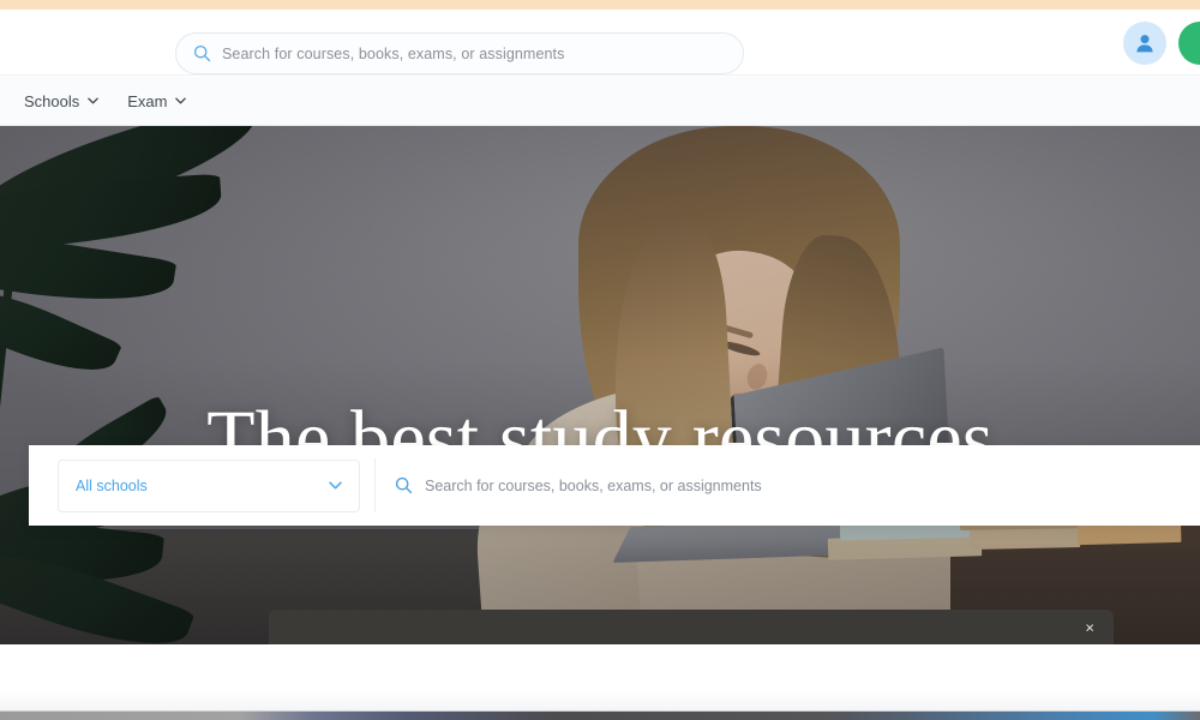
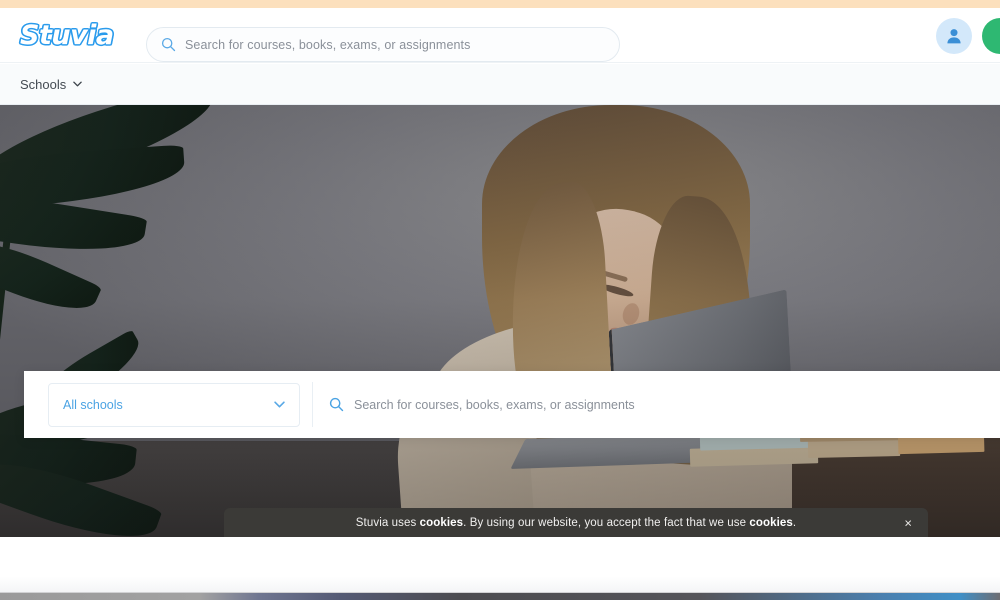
+ Stuvia
  Search for courses, books, exams, or assignments
  Schools
- Exam
- The best study resources
  All schools
  Search for courses, books, exams, or assignments
+ Stuvia uses cookies. By using our website, you accept the fact that we use cookies.
  ×
